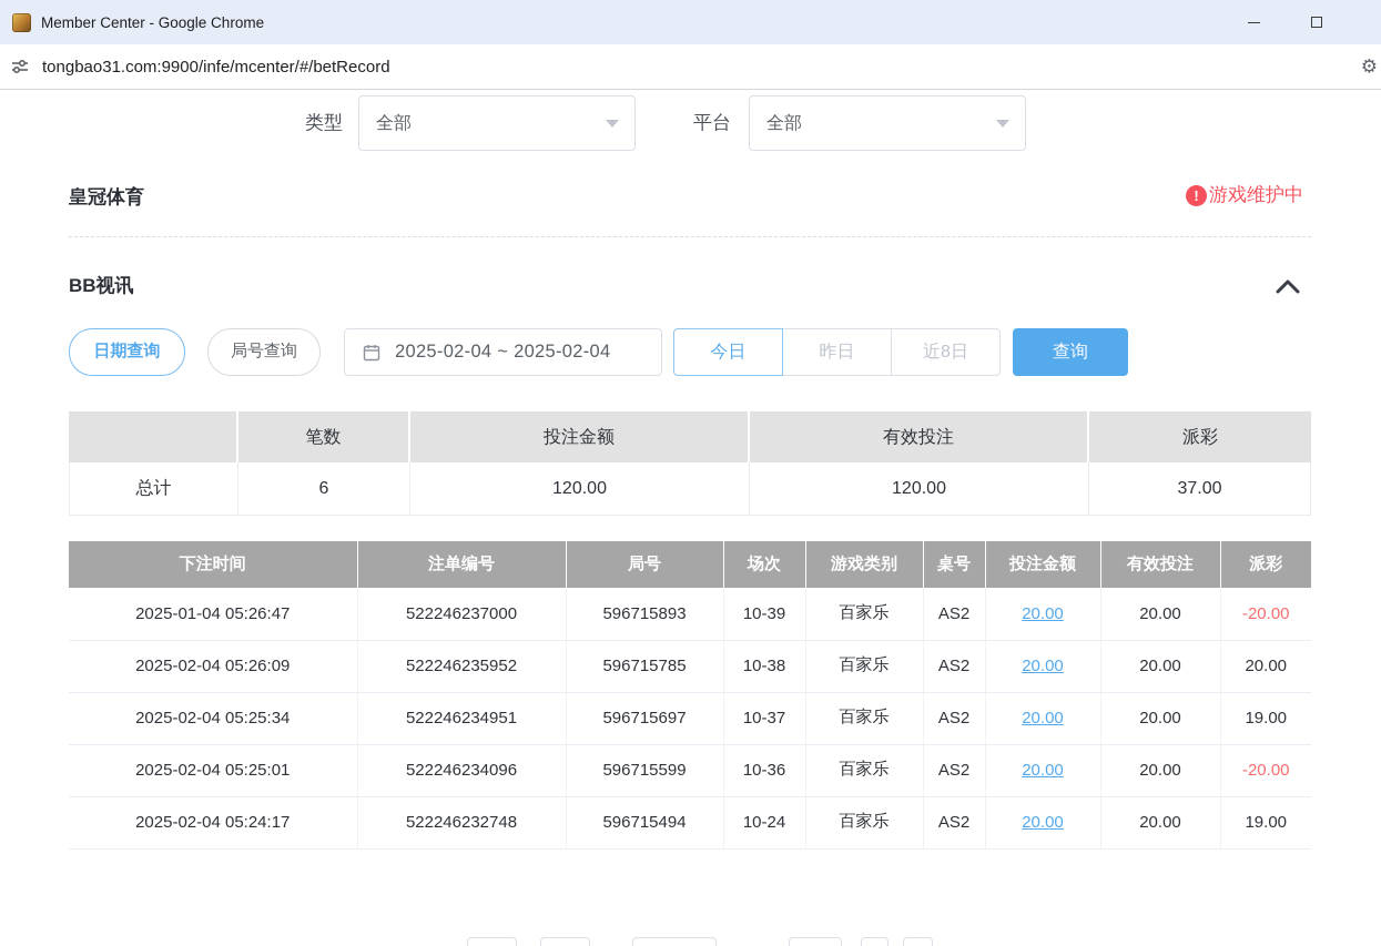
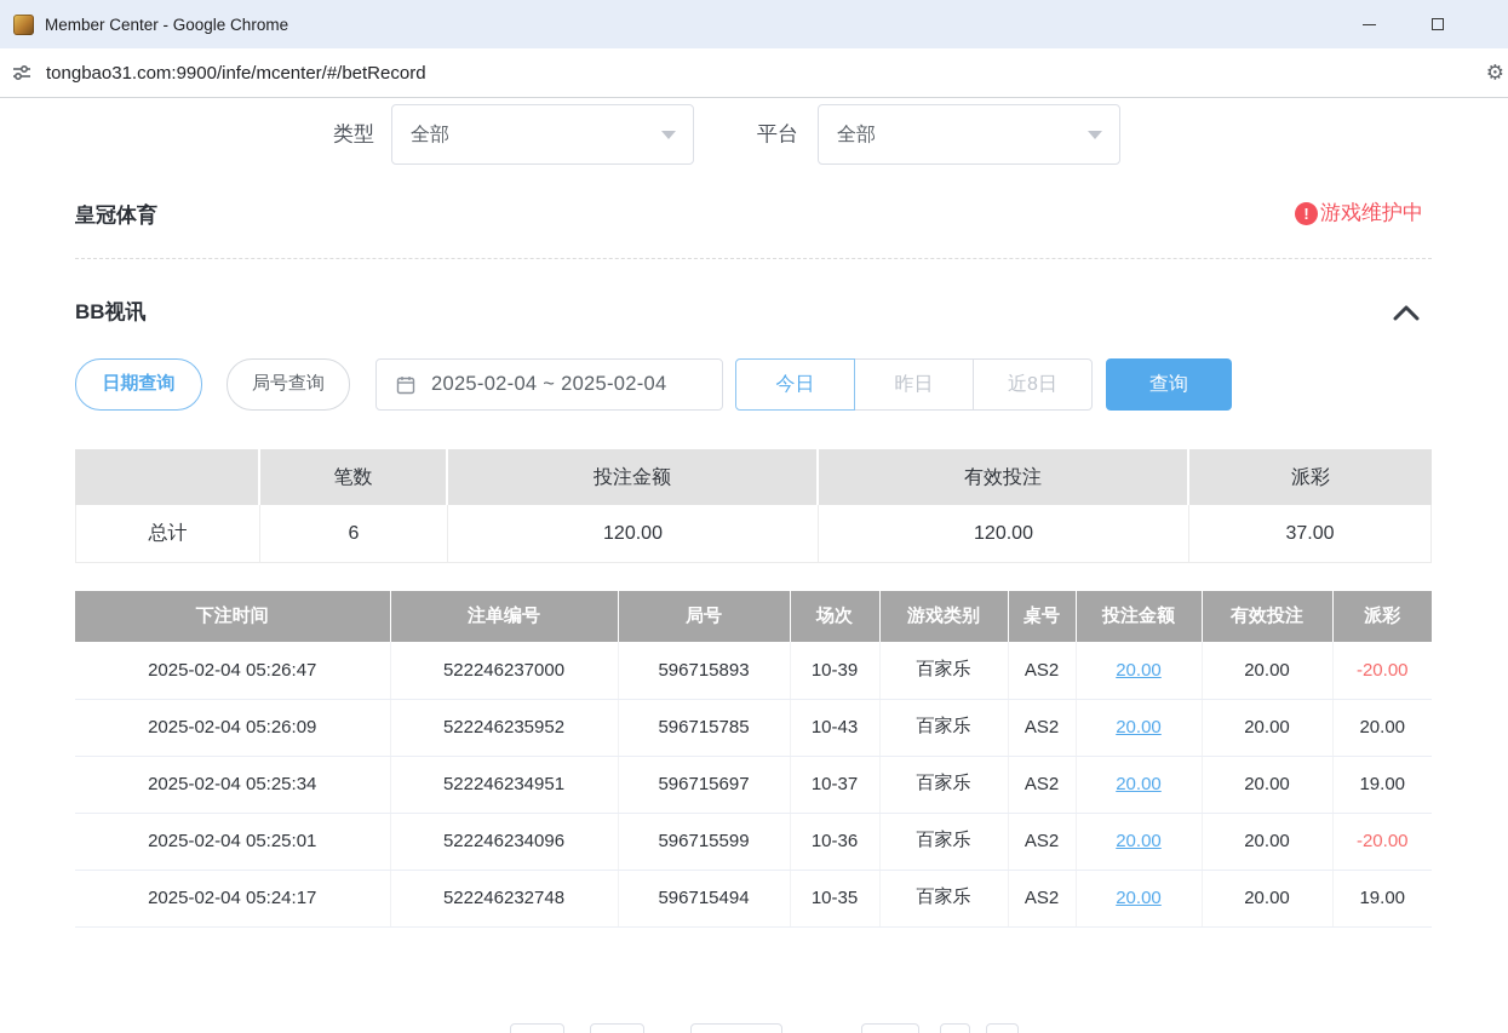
  Member Center - Google Chrome
  tongbao31.com:9900/infe/mcenter/#/betRecord
  ⚙
  类型
  全部
  平台
  全部
  皇冠体育
  !
  游戏维护中
  BB视讯
  日期查询
  局号查询
  2025-02-04 ~ 2025-02-04
  今日
  昨日
  近8日
  查询
  	笔数	投注金额	有效投注	派彩
  总计	6	120.00	120.00	37.00
  下注时间	注单编号	局号	场次	游戏类别	桌号	投注金额	有效投注	派彩
- 2025-01-04 05:26:47	522246237000	596715893	10-39	百家乐	AS2	20.00	20.00	-20.00
+ 2025-02-04 05:26:47	522246237000	596715893	10-39	百家乐	AS2	20.00	20.00	-20.00
- 2025-02-04 05:26:09	522246235952	596715785	10-38	百家乐	AS2	20.00	20.00	20.00
+ 2025-02-04 05:26:09	522246235952	596715785	10-43	百家乐	AS2	20.00	20.00	20.00
  2025-02-04 05:25:34	522246234951	596715697	10-37	百家乐	AS2	20.00	20.00	19.00
  2025-02-04 05:25:01	522246234096	596715599	10-36	百家乐	AS2	20.00	20.00	-20.00
- 2025-02-04 05:24:17	522246232748	596715494	10-24	百家乐	AS2	20.00	20.00	19.00
+ 2025-02-04 05:24:17	522246232748	596715494	10-35	百家乐	AS2	20.00	20.00	19.00
